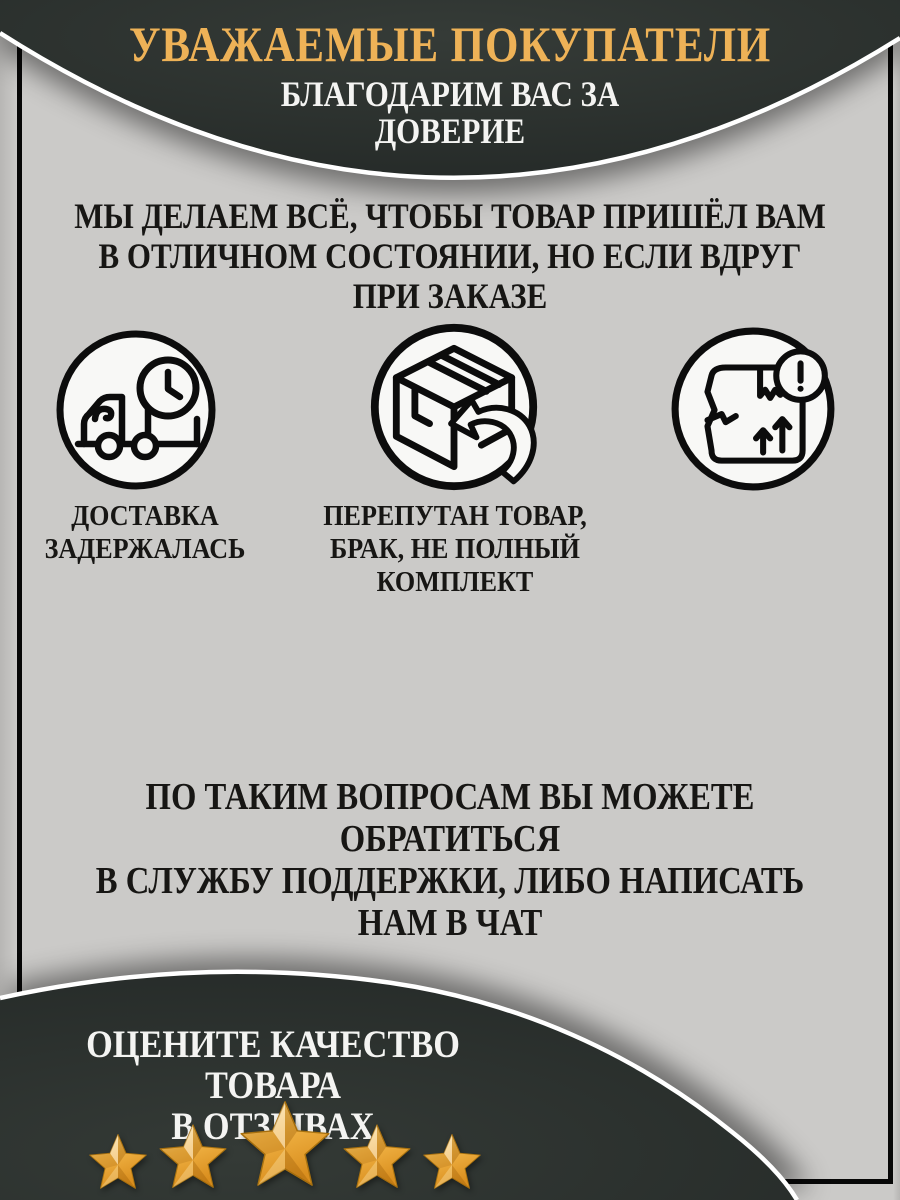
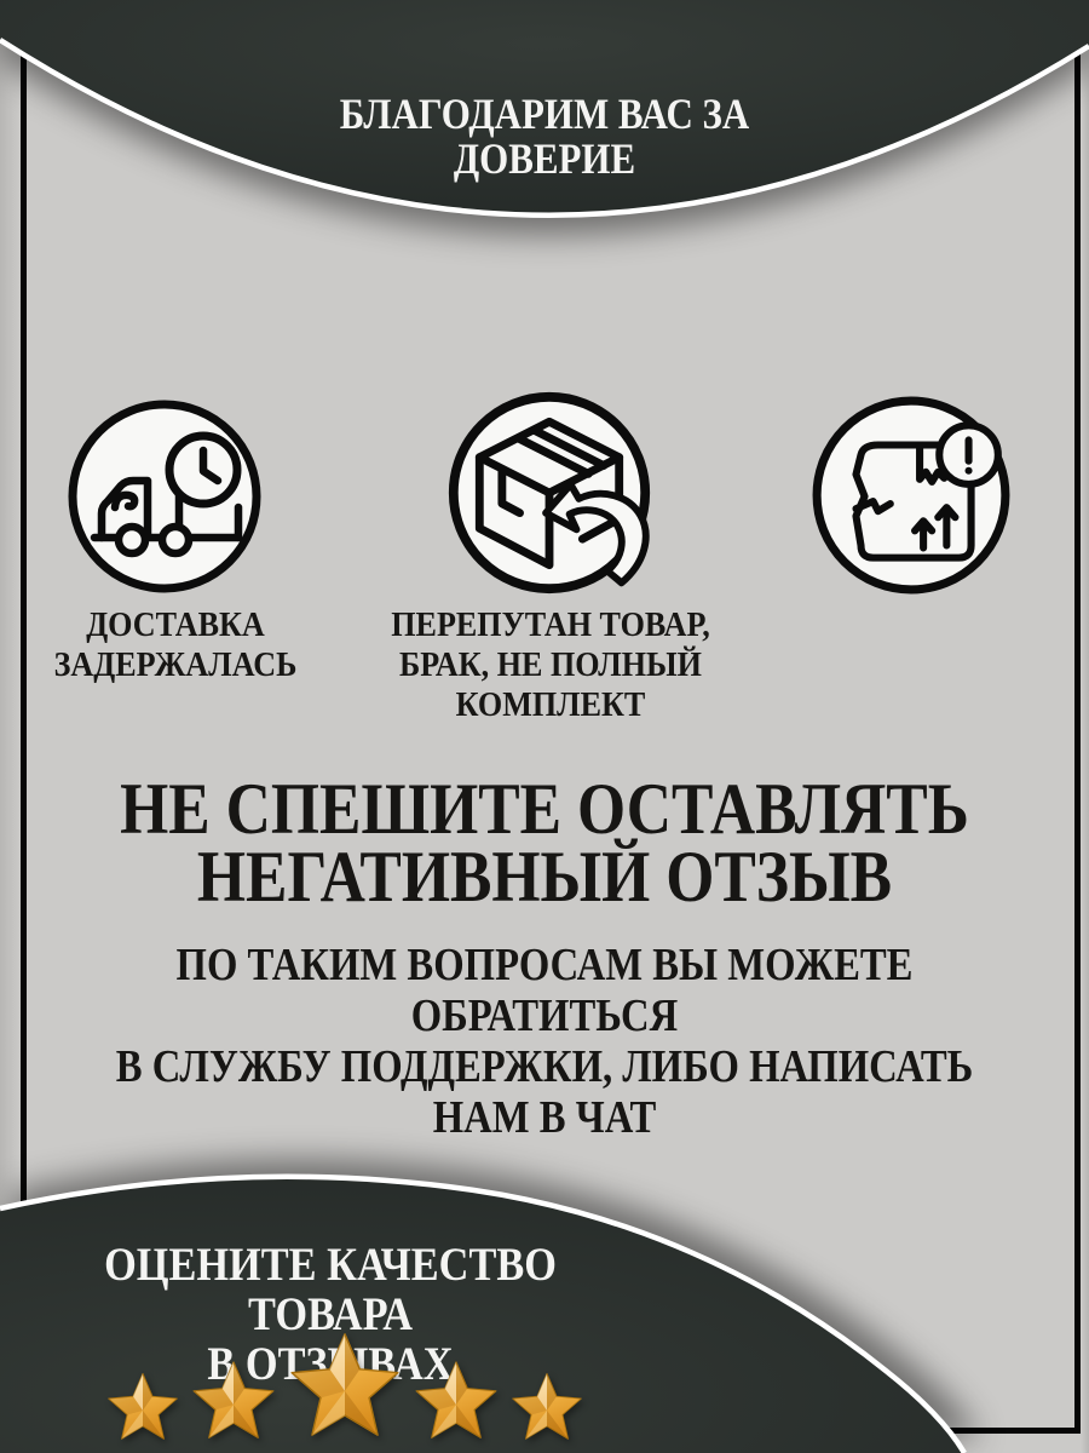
- УВАЖАЕМЫЕ ПОКУПАТЕЛИ
  БЛАГОДАРИМ ВАС ЗА
  ДОВЕРИЕ
- МЫ ДЕЛАЕМ ВСЁ, ЧТОБЫ ТОВАР ПРИШЁЛ ВАМ
- В ОТЛИЧНОМ СОСТОЯНИИ, НО ЕСЛИ ВДРУГ
- ПРИ ЗАКАЗЕ
  ДОСТАВКА
  ЗАДЕРЖАЛАСЬ
  ПЕРЕПУТАН ТОВАР,
  БРАК, НЕ ПОЛНЫЙ
  КОМПЛЕКТ
+ НЕ СПЕШИТЕ ОСТАВЛЯТЬ
+ НЕГАТИВНЫЙ ОТЗЫВ
  ПО ТАКИМ ВОПРОСАМ ВЫ МОЖЕТЕ ОБРАТИТЬСЯ
  В СЛУЖБУ ПОДДЕРЖКИ, ЛИБО НАПИСАТЬ
  НАМ В ЧАТ
  ОЦЕНИТЕ КАЧЕСТВО ТОВАРА
  В ОТЗВАХ
